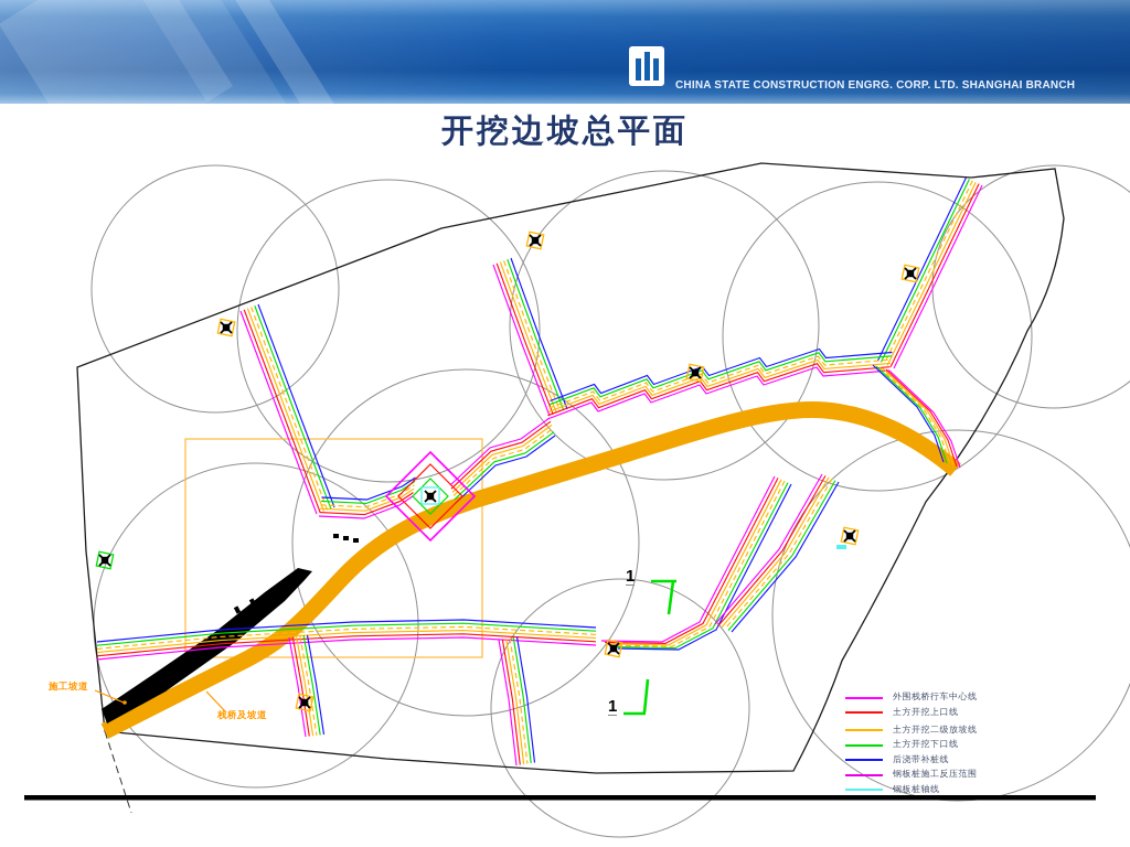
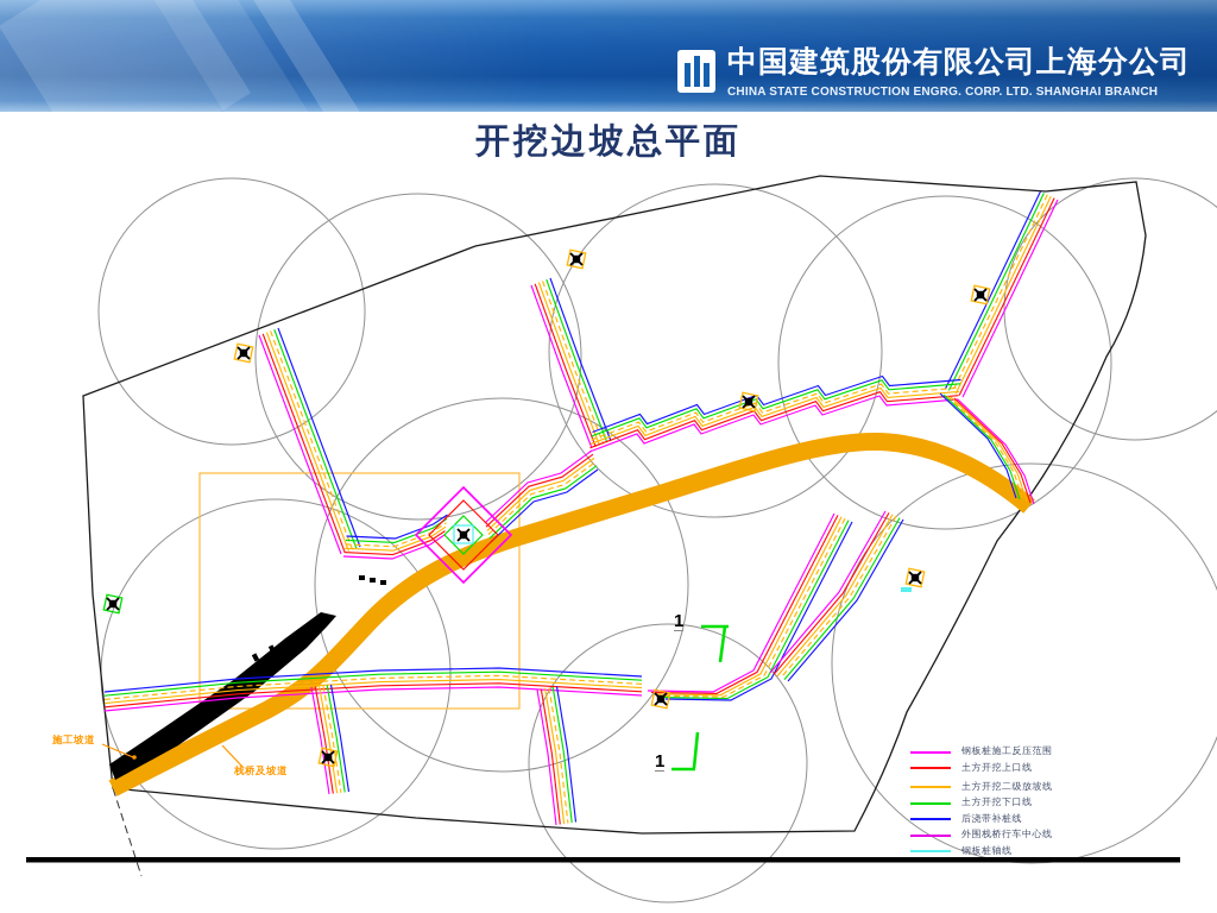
+ 中国建筑股份有限公司上海分公司
  CHINA STATE CONSTRUCTION ENGRG. CORP. LTD. SHANGHAI BRANCH
  开挖边坡总平面
- 外围栈桥行车中心线
+ 钢板桩施工反压范围
  土方开挖上口线
  土方开挖二级放坡线
  土方开挖下口线
  后浇带补桩线
- 钢板桩施工反压范围
+ 外围栈桥行车中心线
  钢板桩轴线
  施工坡道
  栈桥及坡道
  1
  1
